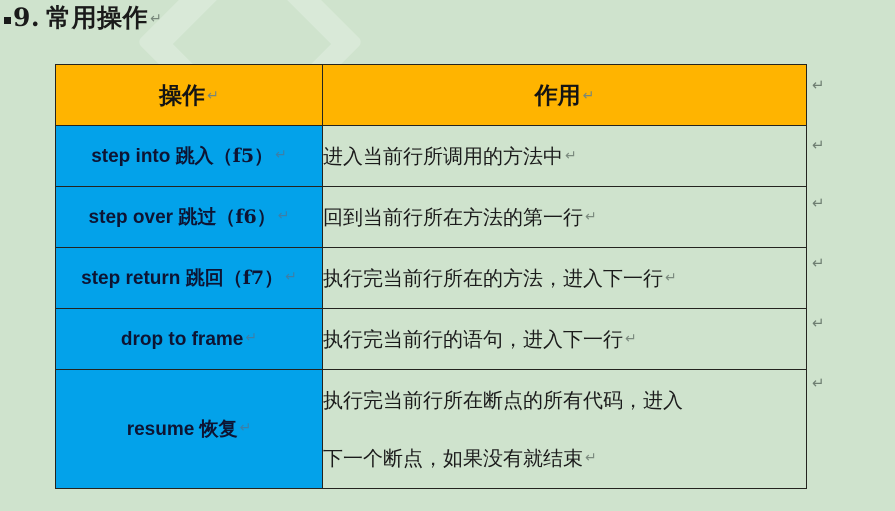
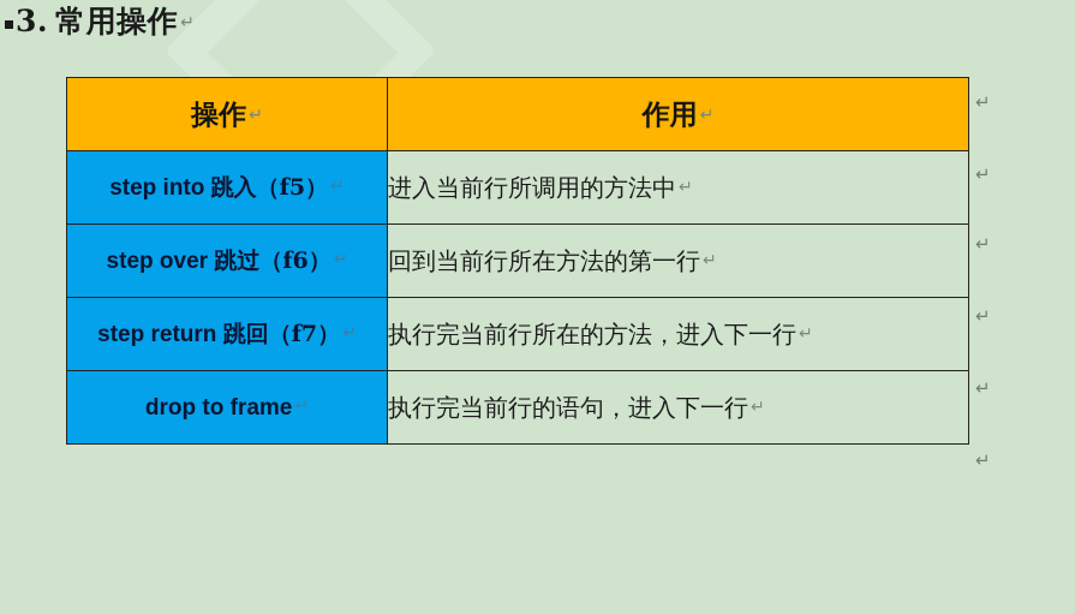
- 9. 常用操作 ↵
+ 3. 常用操作 ↵
  操作 ↵	作用 ↵
  step into 跳入（f5） ↵	进入当前行所调用的方法中 ↵
  step over 跳过（f6） ↵	回到当前行所在方法的第一行 ↵
  step return 跳回（f7） ↵	执行完当前行所在的方法，进入下一行 ↵
  drop to frame ↵	执行完当前行的语句，进入下一行 ↵
- resume 恢复 ↵	执行完当前行所在断点的所有代码，进入 下一个断点，如果没有就结束 ↵
  ↵
  ↵
  ↵
  ↵
  ↵
  ↵
